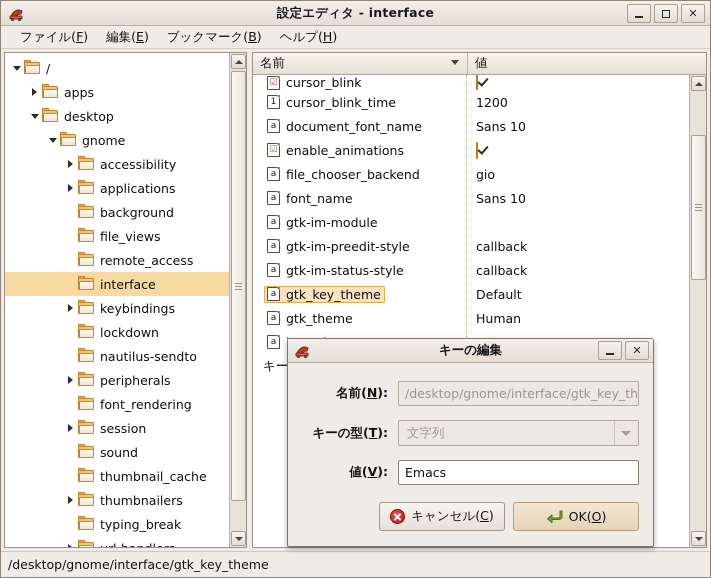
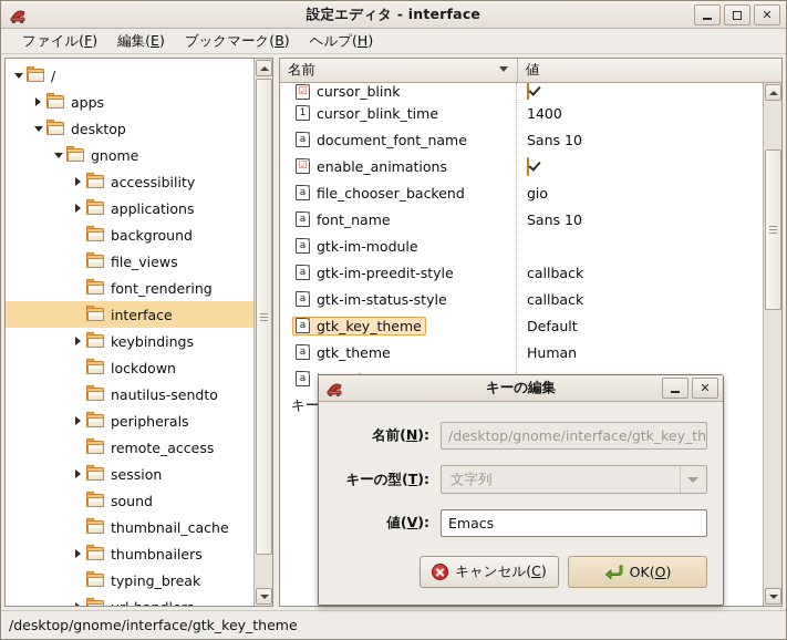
  設定エディタ - interface
  ✕
  ファイル(F)
  編集(E)
  ブックマーク(B)
  ヘルプ(H)
  /
  apps
  desktop
  gnome
  accessibility
  applications
  background
  file_views
- remote_access
+ font_rendering
  interface
  keybindings
  lockdown
  nautilus-sendto
  peripherals
- font_rendering
+ remote_access
  session
  sound
  thumbnail_cache
  thumbnailers
  typing_break
  名前
  値
  ☑
  cursor_blink
  1
  cursor_blink_time
- 1200
+ 1400
  a
  document_font_name
  Sans 10
  ☑
  enable_animations
  a
  file_chooser_backend
  gio
  a
  font_name
  Sans 10
  a
  gtk-im-module
  a
  gtk-im-preedit-style
  callback
  a
  gtk-im-status-style
  callback
  a
  gtk_key_theme
  Default
  a
  gtk_theme
  Human
  a
  キー
  /desktop/gnome/interface/gtk_key_theme
  キーの編集
  ✕
  名前(N):
  /desktop/gnome/interface/gtk_key_th
  キーの型(T):
  文字列
  値(V):
  Emacs
  キャンセル(C)
  OK(O)
